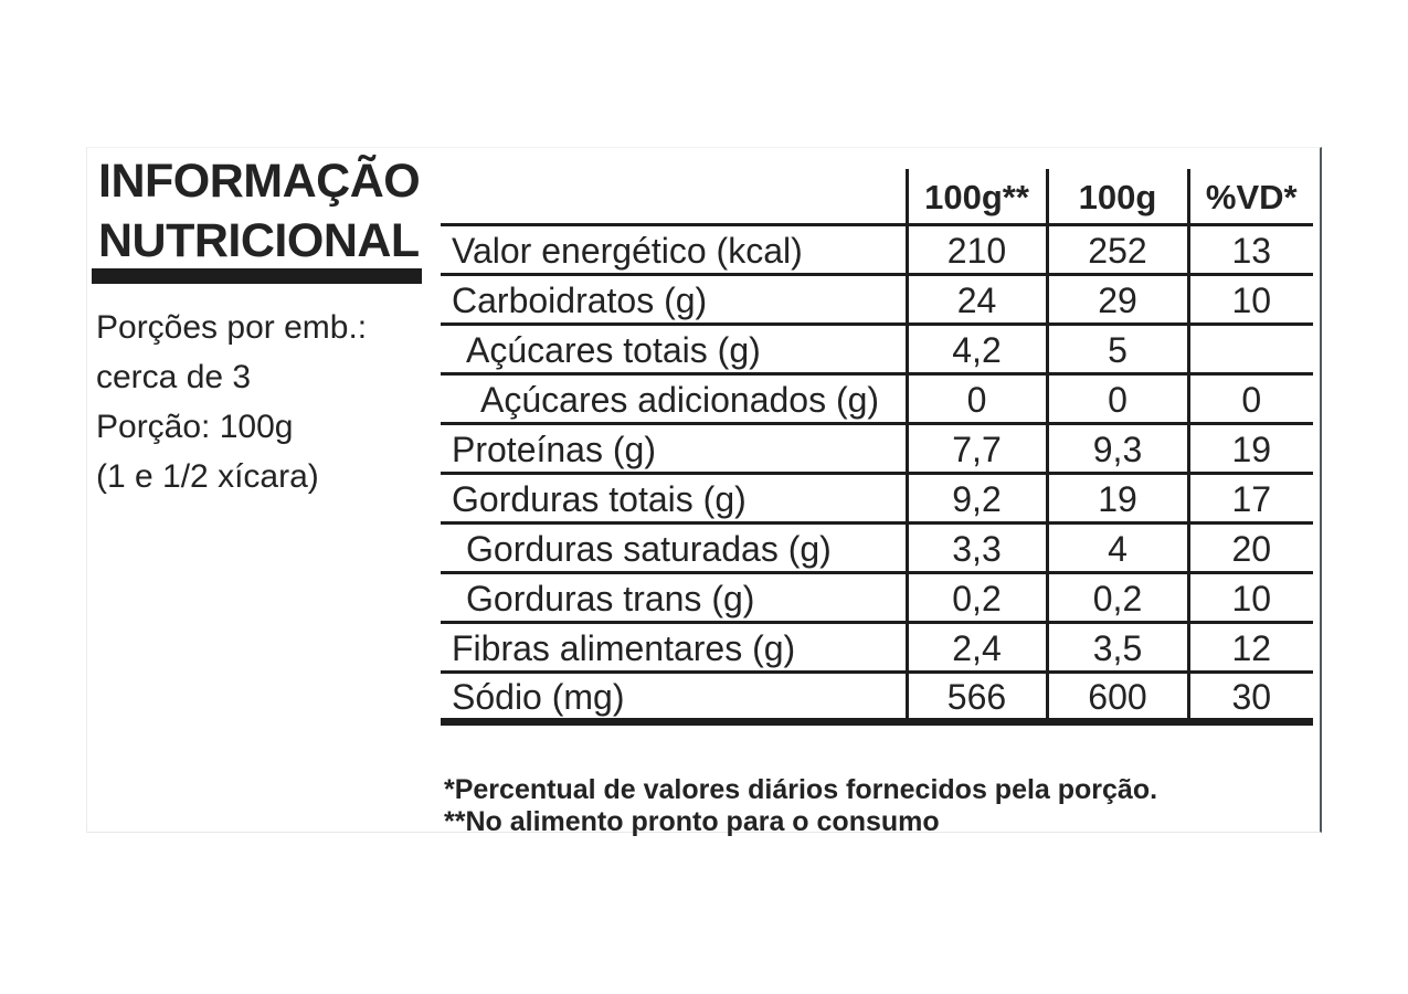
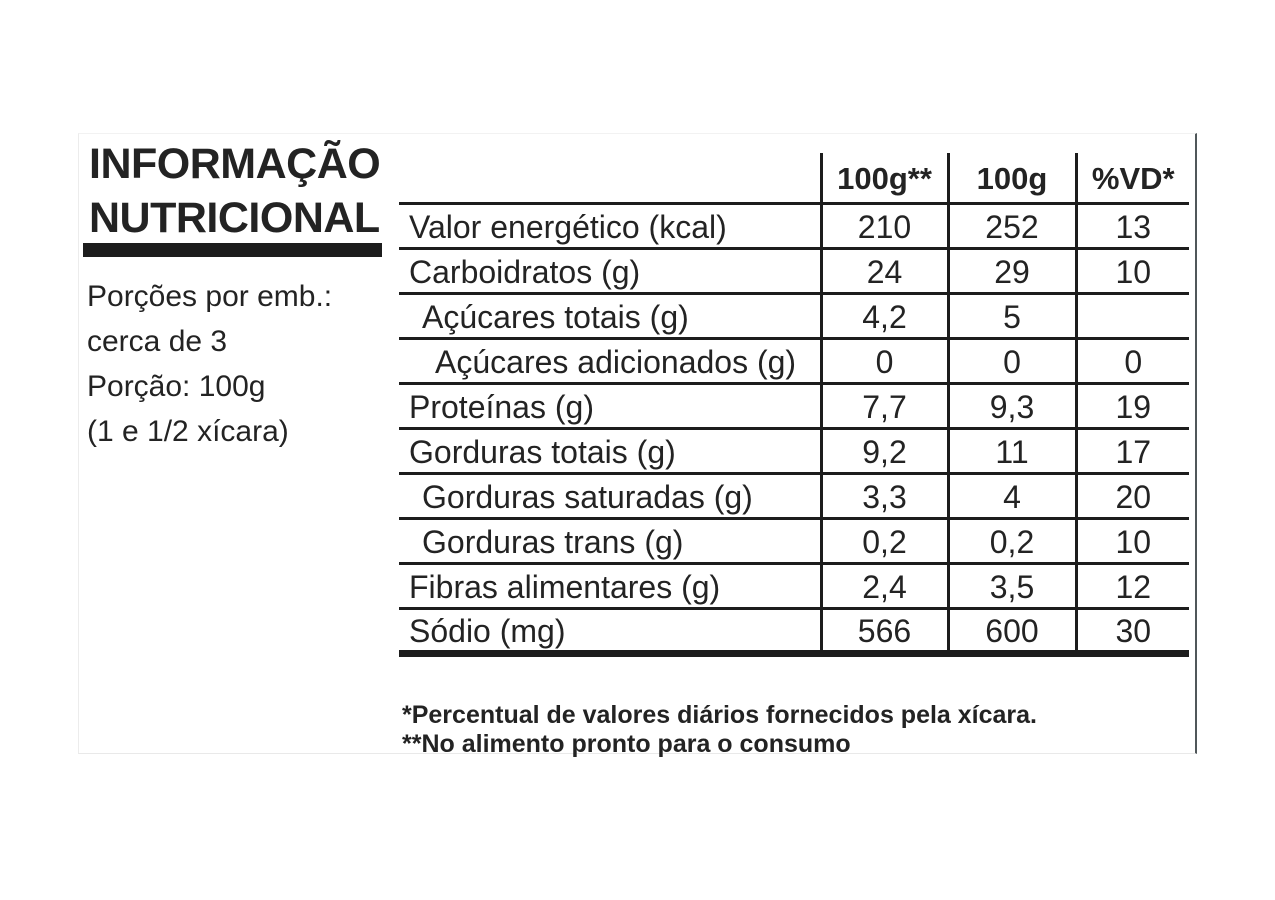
  INFORMAÇÃO
  NUTRICIONAL
  Porções por emb.:
  cerca de 3
  Porção: 100g
  (1 e 1/2 xícara)
  	100g**	100g	%VD*
  Valor energético (kcal)	210	252	13
  Carboidratos (g)	24	29	10
  Açúcares totais (g)	4,2	5
  Açúcares adicionados (g)	0	0	0
  Proteínas (g)	7,7	9,3	19
- Gorduras totais (g)	9,2	19	17
+ Gorduras totais (g)	9,2	11	17
  Gorduras saturadas (g)	3,3	4	20
  Gorduras trans (g)	0,2	0,2	10
  Fibras alimentares (g)	2,4	3,5	12
  Sódio (mg)	566	600	30
- *Percentual de valores diários fornecidos pela porção.
+ *Percentual de valores diários fornecidos pela xícara.
  **No alimento pronto para o consumo
